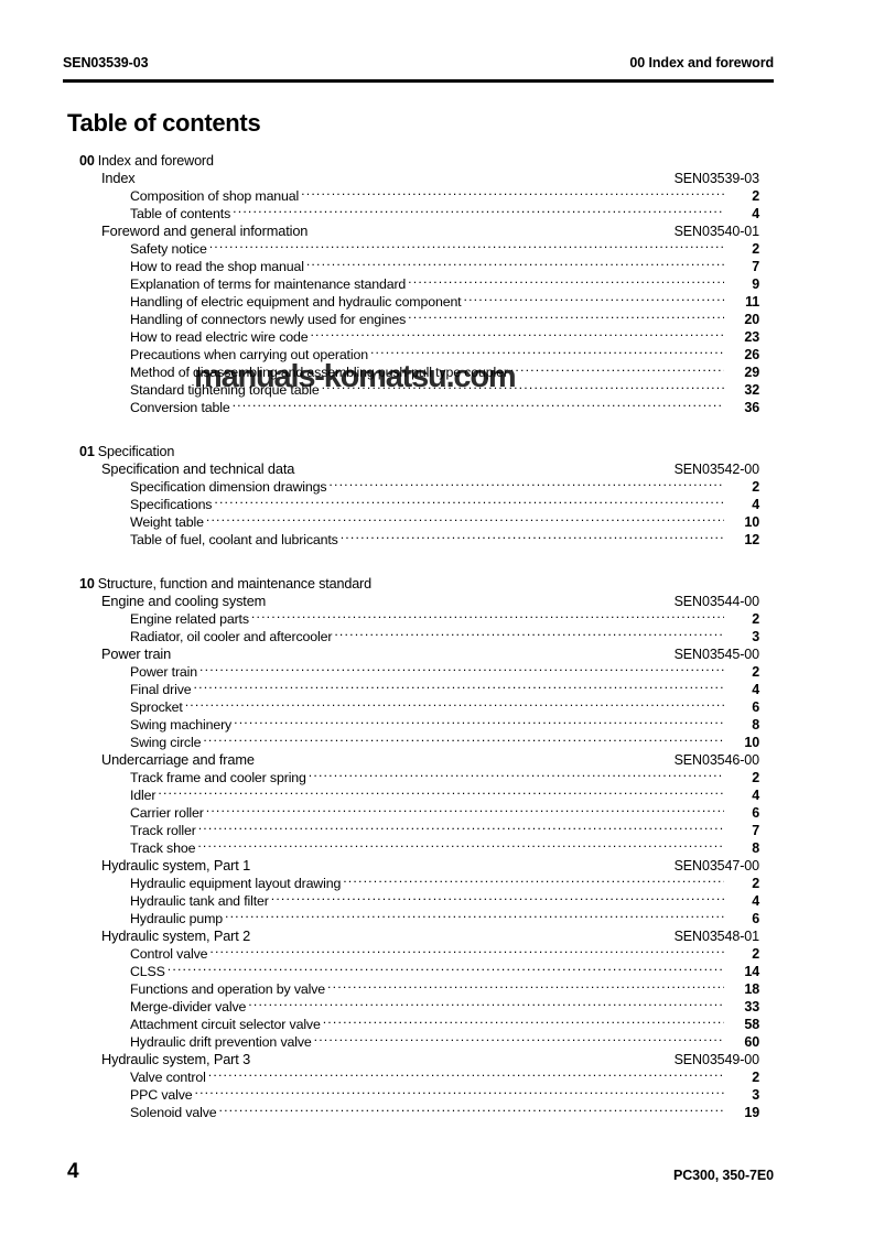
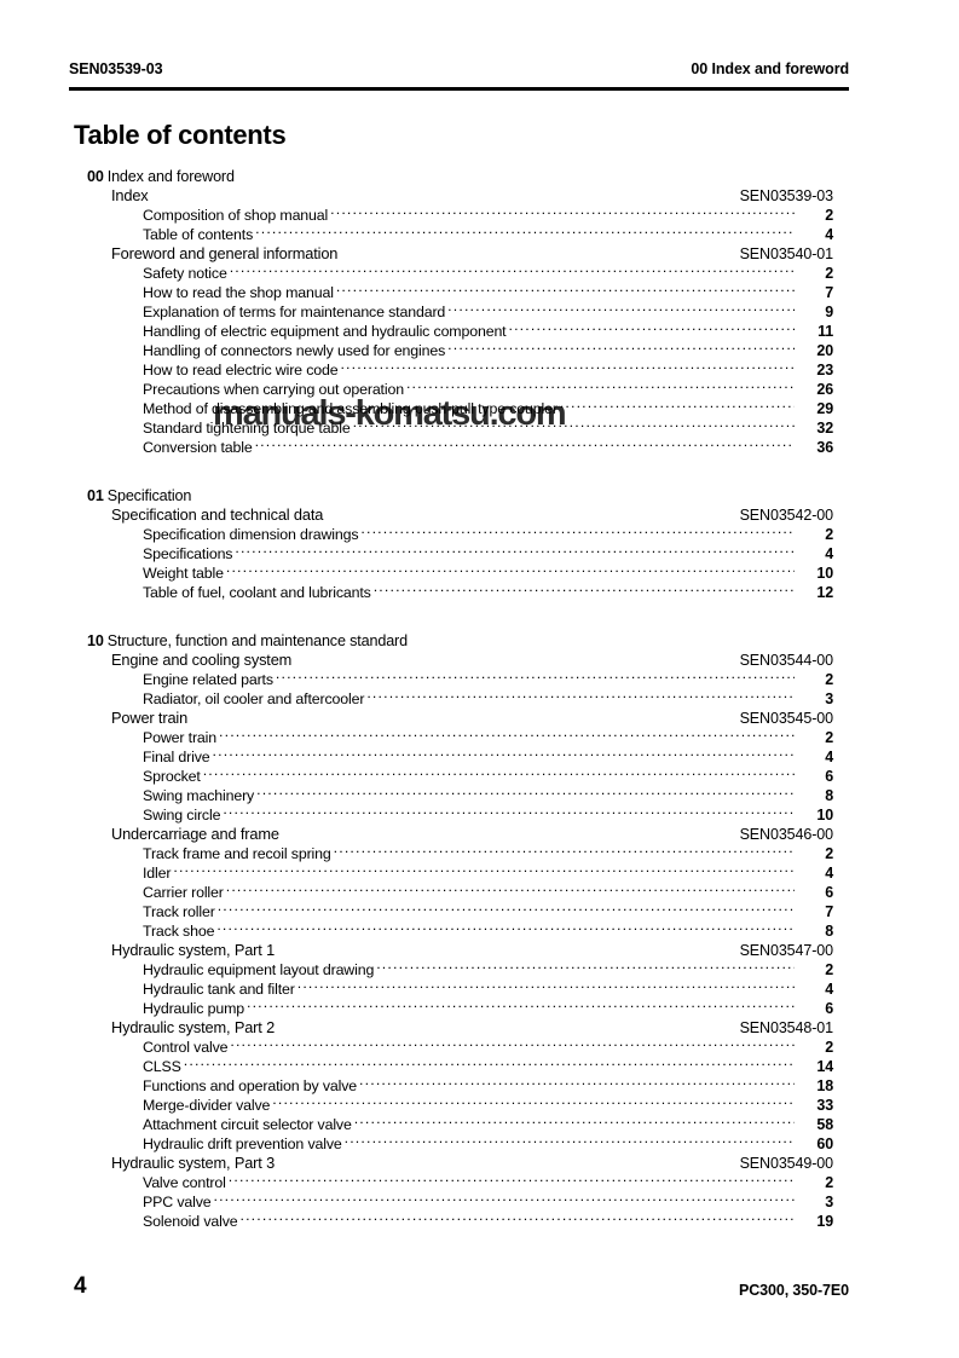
  SEN03539-03
  00 Index and foreword
  Table of contents
  00 Index and foreword
  Index
  SEN03539-03
  Composition of shop manual
  2
  Table of contents
  4
  Foreword and general information
  SEN03540-01
  Safety notice
  2
  How to read the shop manual
  7
  Explanation of terms for maintenance standard
  9
  Handling of electric equipment and hydraulic component
  11
  Handling of connectors newly used for engines
  20
  How to read electric wire code
  23
  Precautions when carrying out operation
  26
  Method of disassembling and assembling push-pull type coupler
  29
  Standard tightening torque table
  32
  Conversion table
  36
  01 Specification
  Specification and technical data
  SEN03542-00
  Specification dimension drawings
  2
  Specifications
  4
  Weight table
  10
  Table of fuel, coolant and lubricants
  12
  10 Structure, function and maintenance standard
  Engine and cooling system
  SEN03544-00
  Engine related parts
  2
  Radiator, oil cooler and aftercooler
  3
  Power train
  SEN03545-00
  Power train
  2
  Final drive
  4
  Sprocket
  6
  Swing machinery
  8
  Swing circle
  10
  Undercarriage and frame
  SEN03546-00
- Track frame and cooler spring
+ Track frame and recoil spring
  2
  Idler
  4
  Carrier roller
  6
  Track roller
  7
  Track shoe
  8
  Hydraulic system, Part 1
  SEN03547-00
  Hydraulic equipment layout drawing
  2
  Hydraulic tank and filter
  4
  Hydraulic pump
  6
  Hydraulic system, Part 2
  SEN03548-01
  Control valve
  2
  CLSS
  14
  Functions and operation by valve
  18
  Merge-divider valve
  33
  Attachment circuit selector valve
  58
  Hydraulic drift prevention valve
  60
  Hydraulic system, Part 3
  SEN03549-00
  Valve control
  2
  PPC valve
  3
  Solenoid valve
  19
  manuals-komatsu.com
  4
  PC300, 350-7E0
